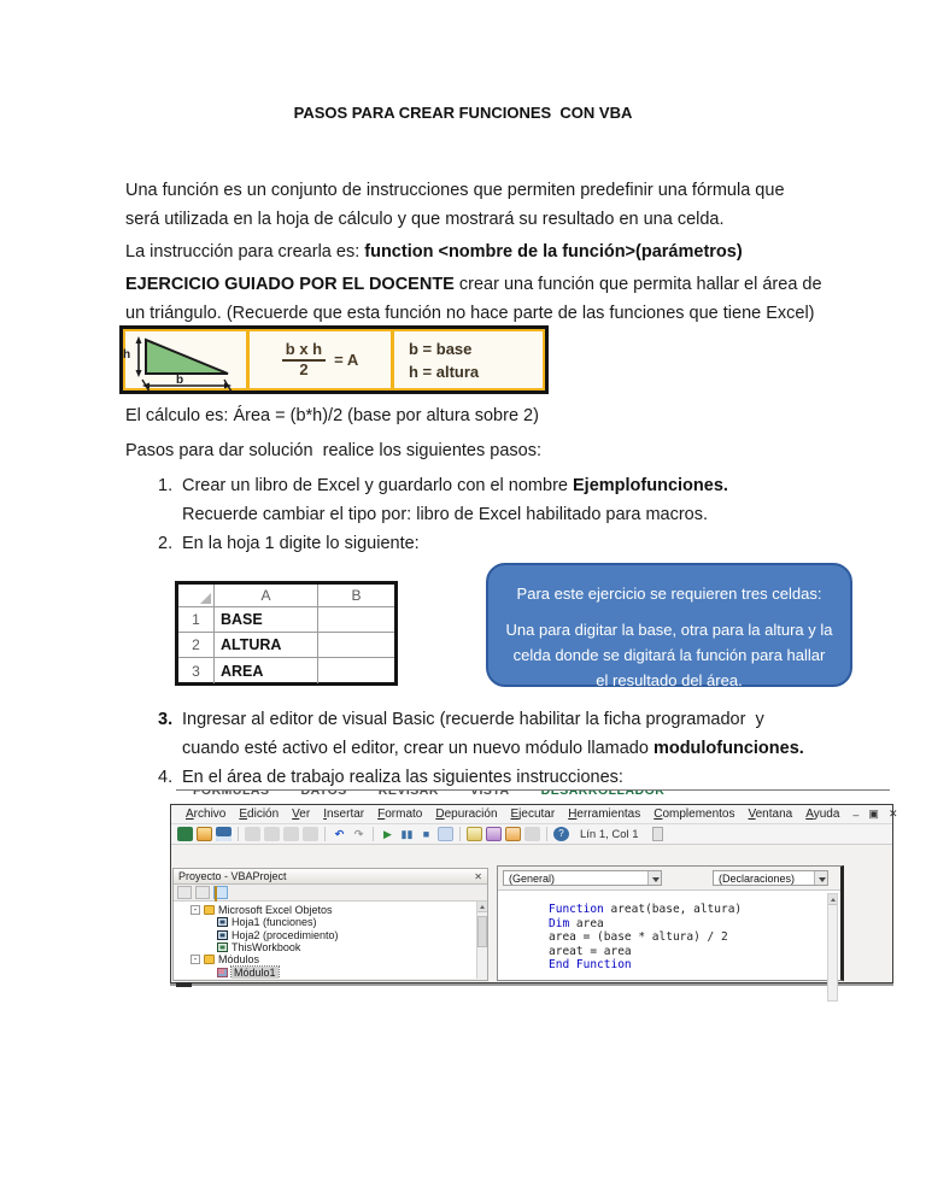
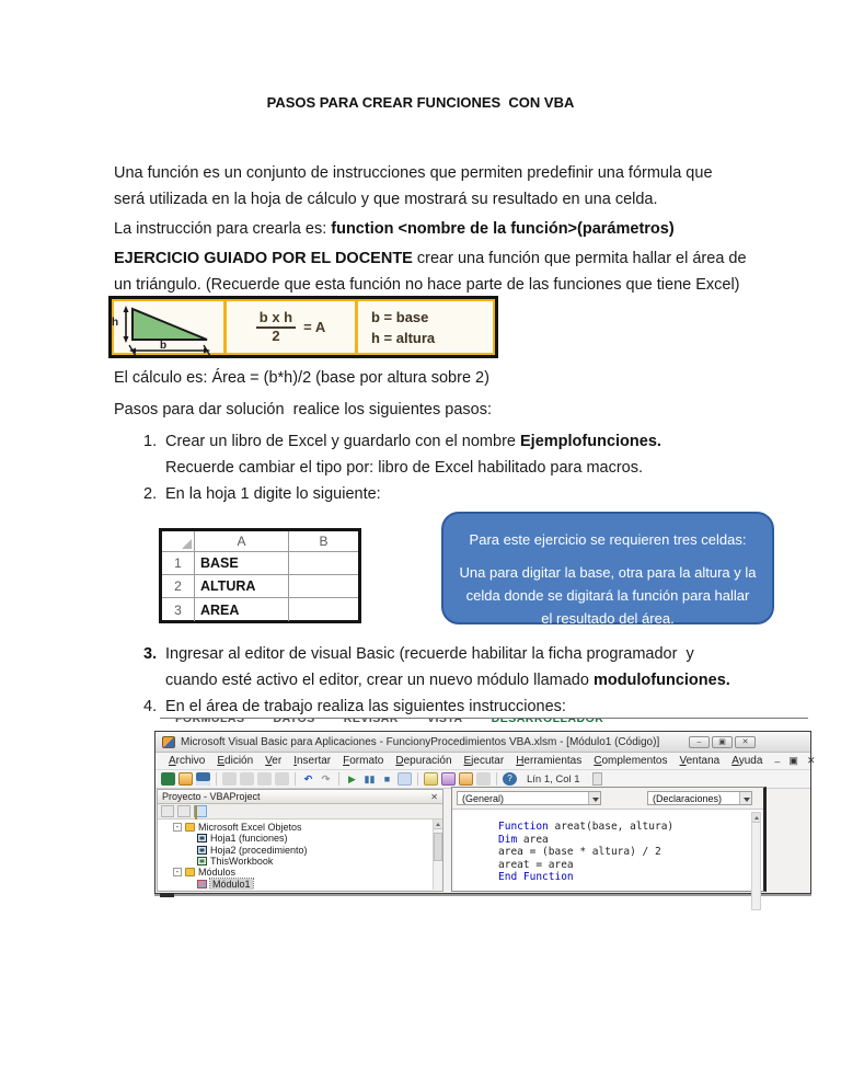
  PASOS PARA CREAR FUNCIONES CON VBA
  Una función es un conjunto de instrucciones que permiten predefinir una fórmula que será utilizada en la hoja de cálculo y que mostrará su resultado en una celda.
  La instrucción para crearla es: function <nombre de la función>(parámetros)
  EJERCICIO GUIADO POR EL DOCENTE crear una función que permita hallar el área de un triángulo. (Recuerde que esta función no hace parte de las funciones que tiene Excel)
  h
  b
  b x h
  2
  = A
  b = base
  h = altura
  El cálculo es: Área = (b*h)/2 (base por altura sobre 2)
  Pasos para dar solución realice los siguientes pasos:
  1.
  Crear un libro de Excel y guardarlo con el nombre Ejemplofunciones. Recuerde cambiar el tipo por: libro de Excel habilitado para macros.
  2.
  En la hoja 1 digite lo siguiente:
  A
  B
  1
  BASE
  2
  ALTURA
  3
  AREA
  Para este ejercicio se requieren tres celdas:
  Una para digitar la base, otra para la altura y la celda donde se digitará la función para hallar el resultado del área.
  3.
  Ingresar al editor de visual Basic (recuerde habilitar la ficha programador y cuando esté activo el editor, crear un nuevo módulo llamado modulofunciones.
  4.
  En el área de trabajo realiza las siguientes instrucciones:
  FÓRMULAS
  DATOS
  REVISAR
  VISTA
  DESARROLLADOR
+ Microsoft Visual Basic para Aplicaciones - FuncionyProcedimientos VBA.xlsm - [Módulo1 (Código)]
  Archivo
  Edición
  Ver
  Insertar
  Formato
  Depuración
  Ejecutar
  Herramientas
  Complementos
  Ventana
  Ayuda
  –
  ▣
  ✕
  ↶
  ↷
  ▶
  ▮▮
  ■
  ?
  Lín 1, Col 1
  Proyecto - VBAProject
  ✕
  -
  Microsoft Excel Objetos
  Hoja1 (funciones)
  Hoja2 (procedimiento)
  ThisWorkbook
  -
  Módulos
  Módulo1
  (General)
  (Declaraciones)
  Function areat(base, altura)
  Dim area
  area = (base * altura) / 2
  areat = area
  End Function
